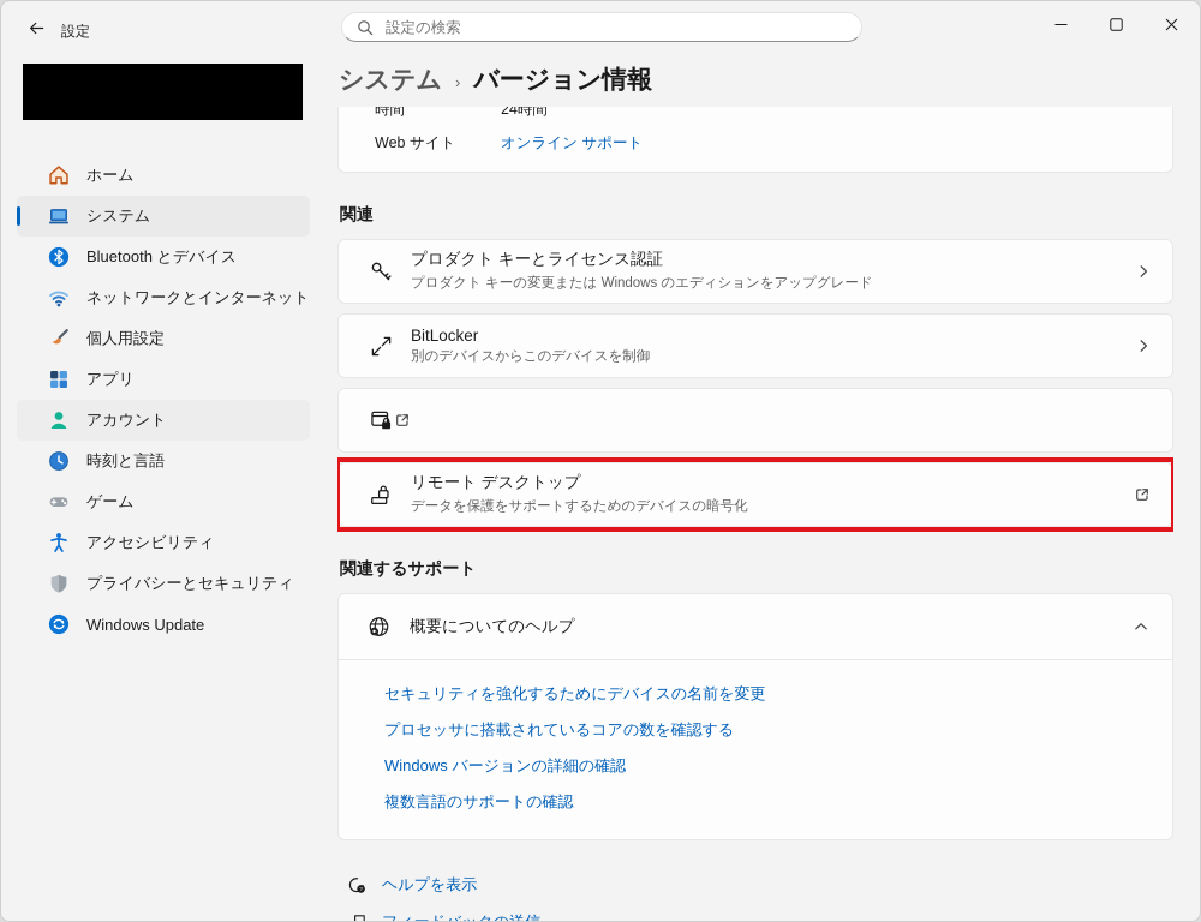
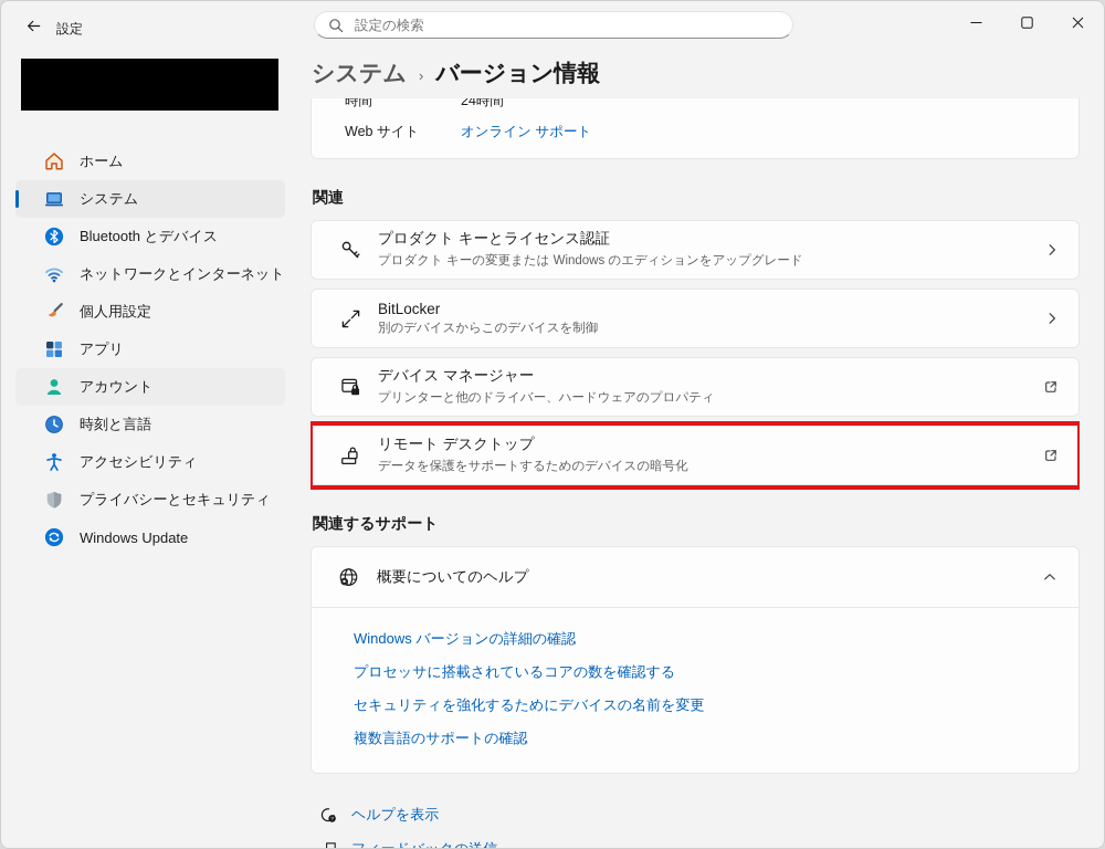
  設定
  設定の検索
  ホーム
  システム
  Bluetooth とデバイス
  ネットワークとインターネット
  個人用設定
  アプリ
  アカウント
  時刻と言語
- ゲーム
  アクセシビリティ
  プライバシーとセキュリティ
  Windows Update
  システム
  ›
  バージョン情報
  時間
  24時間
  Web サイト
  オンライン サポート
  関連
  プロダクト キーとライセンス認証
  プロダクト キーの変更または Windows のエディションをアップグレード
  BitLocker
  別のデバイスからこのデバイスを制御
+ デバイス マネージャー
+ プリンターと他のドライバー、ハードウェアのプロパティ
  リモート デスクトップ
  データを保護をサポートするためのデバイスの暗号化
  関連するサポート
  概要についてのヘルプ
- セキュリティを強化するためにデバイスの名前を変更
+ Windows バージョンの詳細の確認
  プロセッサに搭載されているコアの数を確認する
- Windows バージョンの詳細の確認
+ セキュリティを強化するためにデバイスの名前を変更
  複数言語のサポートの確認
  ヘルプを表示
